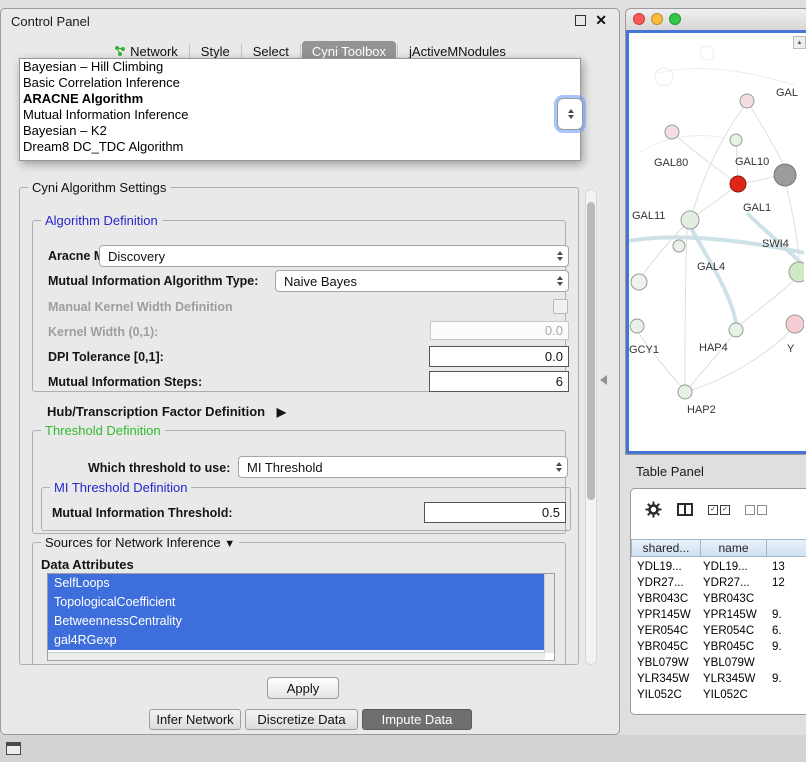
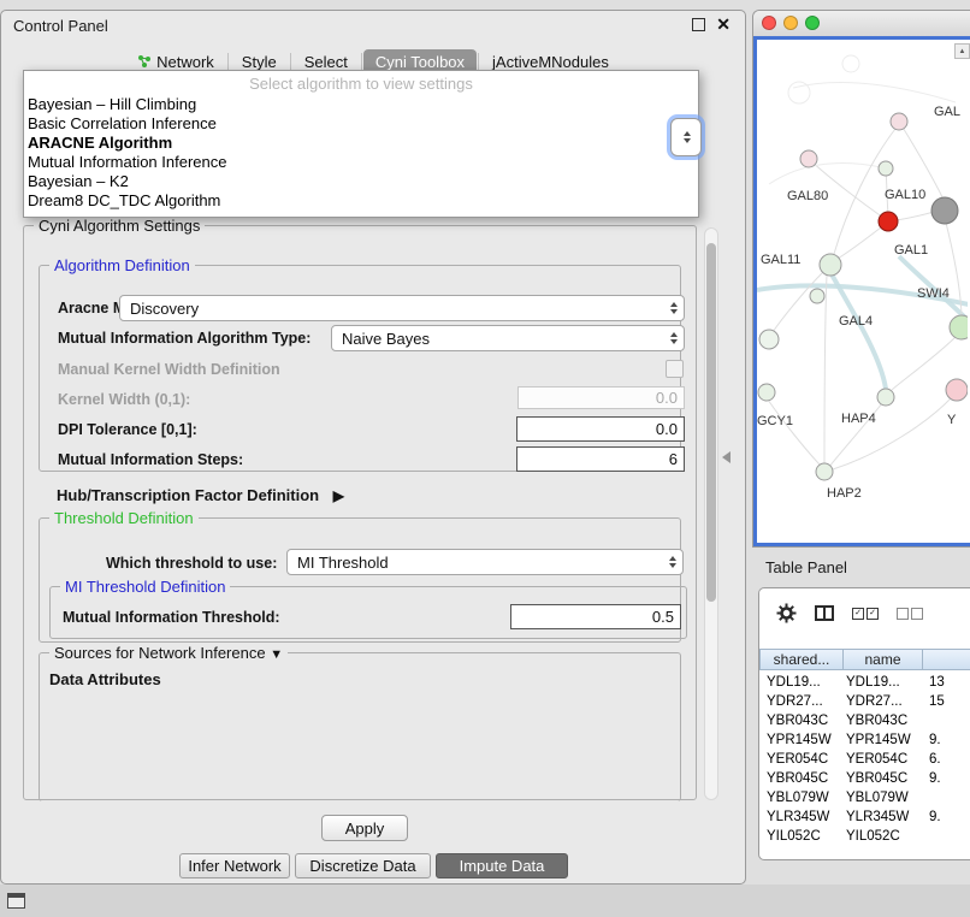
  Control Panel
  ✕
  Network
  Style
  Select
  Cyni Toolbox
  jActiveMNodules
+ Select algorithm to view settings
  Bayesian – Hill Climbing
  Basic Correlation Inference
  ARACNE Algorithm
  Mutual Information Inference
  Bayesian – K2
  Dream8 DC_TDC Algorithm
  Cyni Algorithm Settings
  Algorithm Definition
  Discovery
  Mutual Information Algorithm Type:
  Naive Bayes
  Manual Kernel Width Definition
  Kernel Width (0,1):
  0.0
  DPI Tolerance [0,1]:
  0.0
  Mutual Information Steps:
  6
  Hub/Transcription Factor Definition ▶
  Threshold Definition
  Which threshold to use:
  MI Threshold
  MI Threshold Definition
  Mutual Information Threshold:
  0.5
  Sources for Network Inference ▼
  Data Attributes
- SelfLoops
- TopologicalCoefficient
- BetweennessCentrality
- gal4RGexp
  Apply
  Infer Network
  Discretize Data
  Impute Data
  GAL
  GAL80
  GAL10
  GAL11
  GAL1
  SWI4
  GAL4
  GCY1
  HAP4
  Y
  HAP2
  Table Panel
  shared...
  name
  YDL19...
  YDL19...
  13
  YDR27...
  YDR27...
- 12
+ 15
  YBR043C
  YBR043C
  YPR145W
  YPR145W
  9.
  YER054C
  YER054C
  6.
  YBR045C
  YBR045C
  9.
  YBL079W
  YBL079W
  YLR345W
  YLR345W
  9.
  YIL052C
  YIL052C
